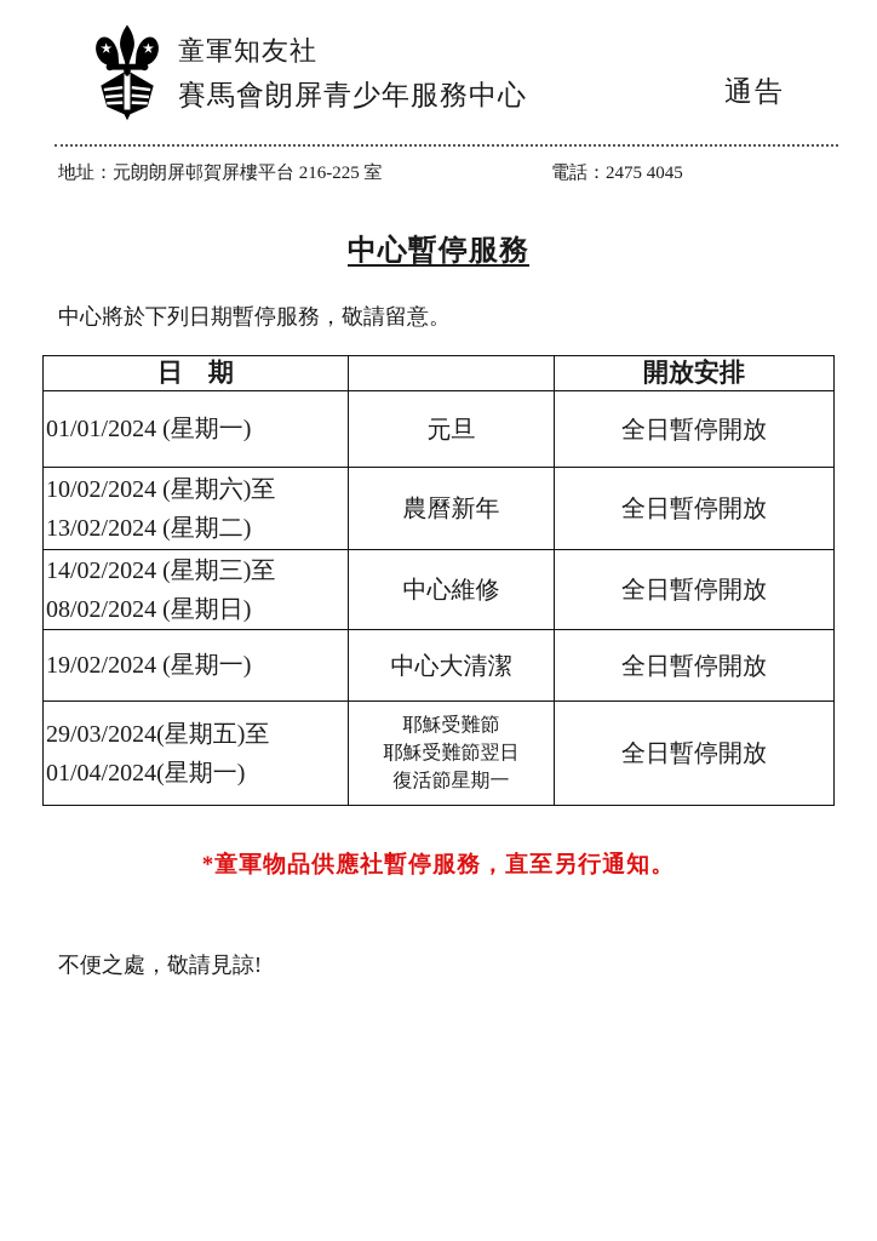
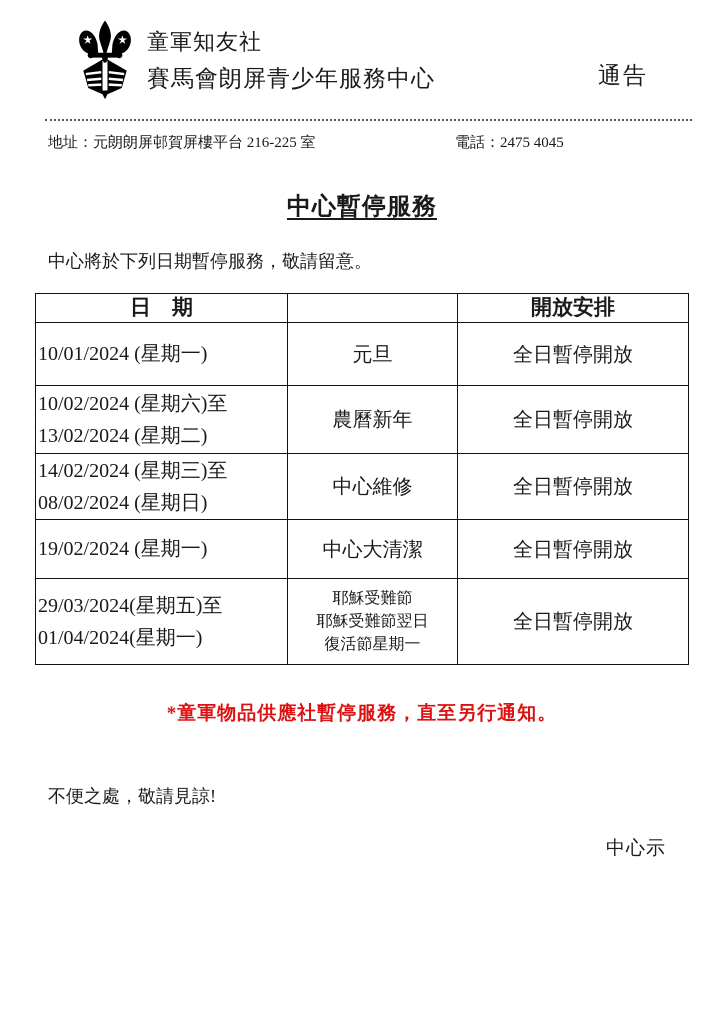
  童軍知友社
  賽馬會朗屏青少年服務中心
  通告
  地址：元朗朗屏邨賀屏樓平台 216-225 室
  電話：2475 4045
  中心暫停服務
  中心將於下列日期暫停服務，敬請留意。
  日 期		開放安排
- 01/01/2024 (星期一)	元旦	全日暫停開放
+ 10/01/2024 (星期一)	元旦	全日暫停開放
  10/02/2024 (星期六)至 13/02/2024 (星期二)	農曆新年	全日暫停開放
  14/02/2024 (星期三)至 08/02/2024 (星期日)	中心維修	全日暫停開放
  19/02/2024 (星期一)	中心大清潔	全日暫停開放
  29/03/2024(星期五)至 01/04/2024(星期一)	耶穌受難節 耶穌受難節翌日 復活節星期一	全日暫停開放
  *童軍物品供應社暫停服務，直至另行通知。
  不便之處，敬請見諒!
+ 中心示
